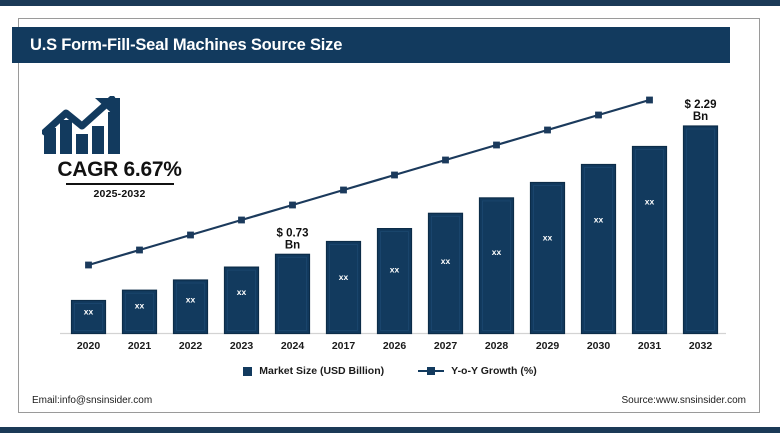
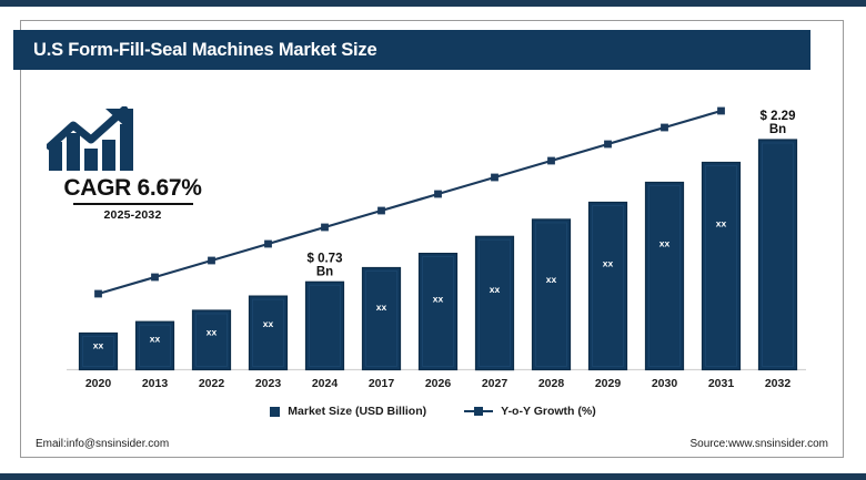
- U.S Form-Fill-Seal Machines Source Size
+ U.S Form-Fill-Seal Machines Market Size
  CAGR 6.67%
  2025-2032
  xx
  xx
  xx
  xx
  xx
  xx
  xx
  xx
  xx
  xx
  xx
  2020
- 2021
+ 2013
  2022
  2023
  2024
  2017
  2026
  2027
  2028
  2029
  2030
  2031
  2032
  $ 0.73
  Bn
  $ 2.29
  Bn
  Market Size (USD Billion)
  Y-o-Y Growth (%)
  Email:info@snsinsider.com
  Source:www.snsinsider.com
